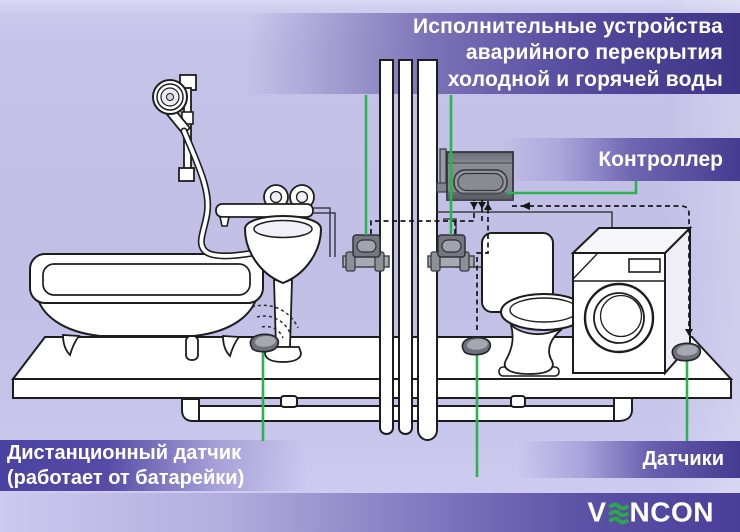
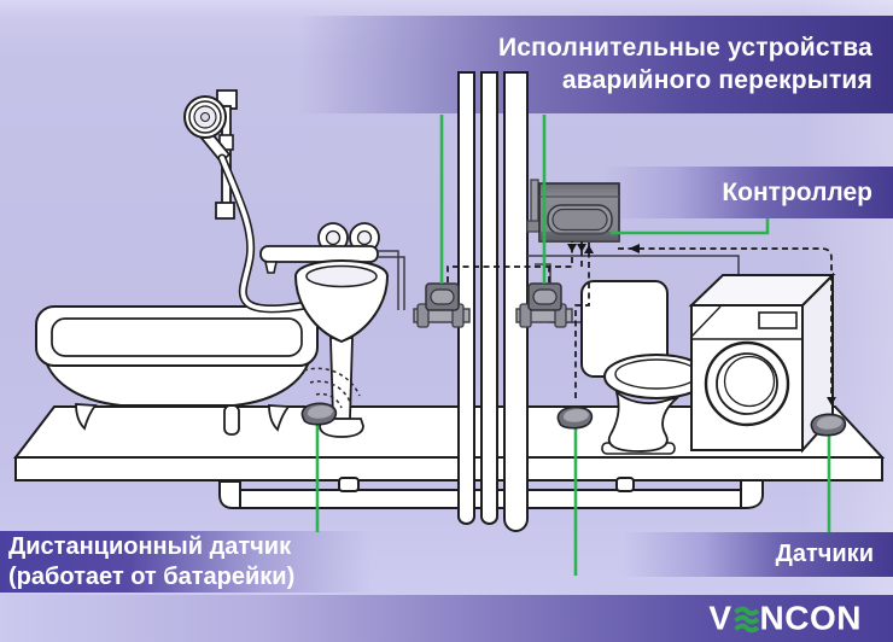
  Исполнительные устройства
  аварийного перекрытия
- холодной и горячей воды
  Контроллер
  Дистанционный датчик
  (работает от батарейки)
  Датчики
  V
  NCON
